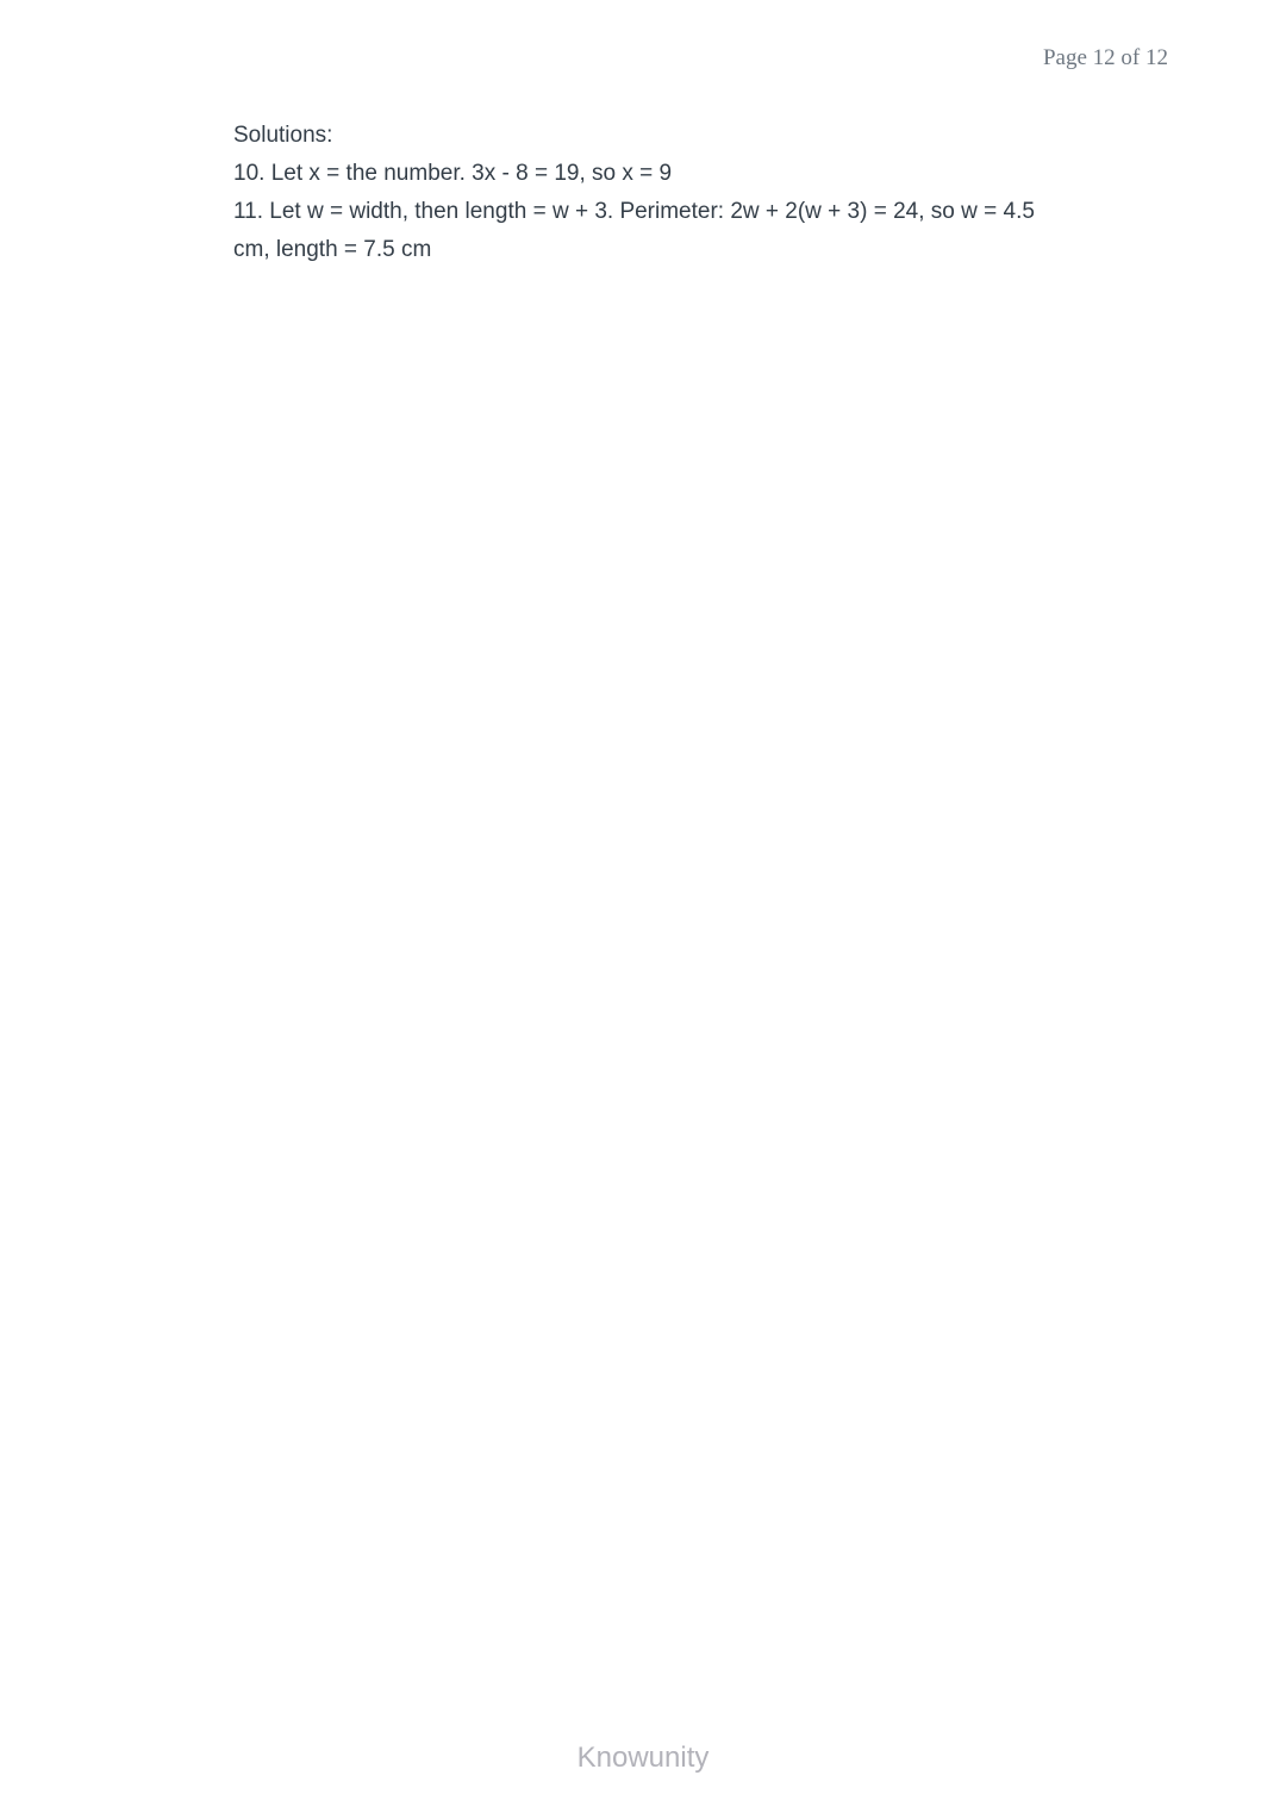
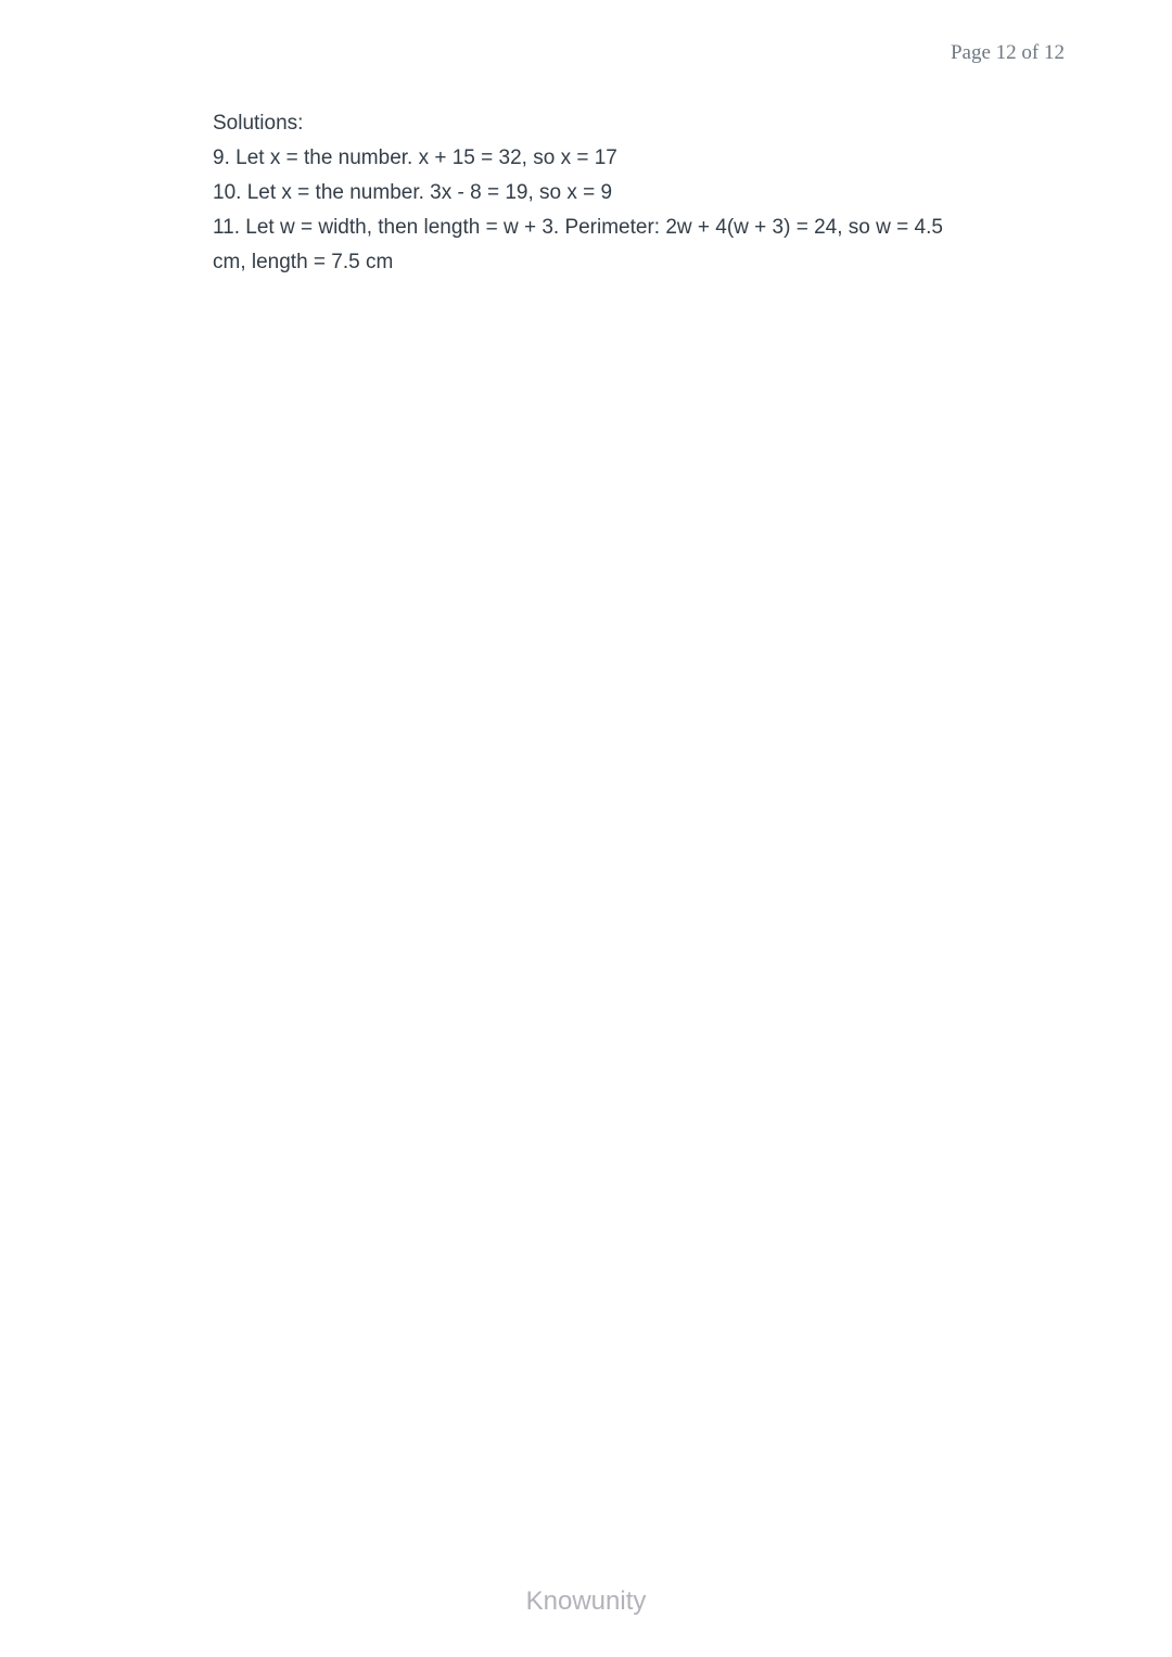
  Page 12 of 12
  Solutions:
+ 9. Let x = the number. x + 15 = 32, so x = 17
  10. Let x = the number. 3x - 8 = 19, so x = 9
- 11. Let w = width, then length = w + 3. Perimeter: 2w + 2(w + 3) = 24, so w = 4.5 cm, length = 7.5 cm
+ 11. Let w = width, then length = w + 3. Perimeter: 2w + 4(w + 3) = 24, so w = 4.5 cm, length = 7.5 cm
  Knowunity
